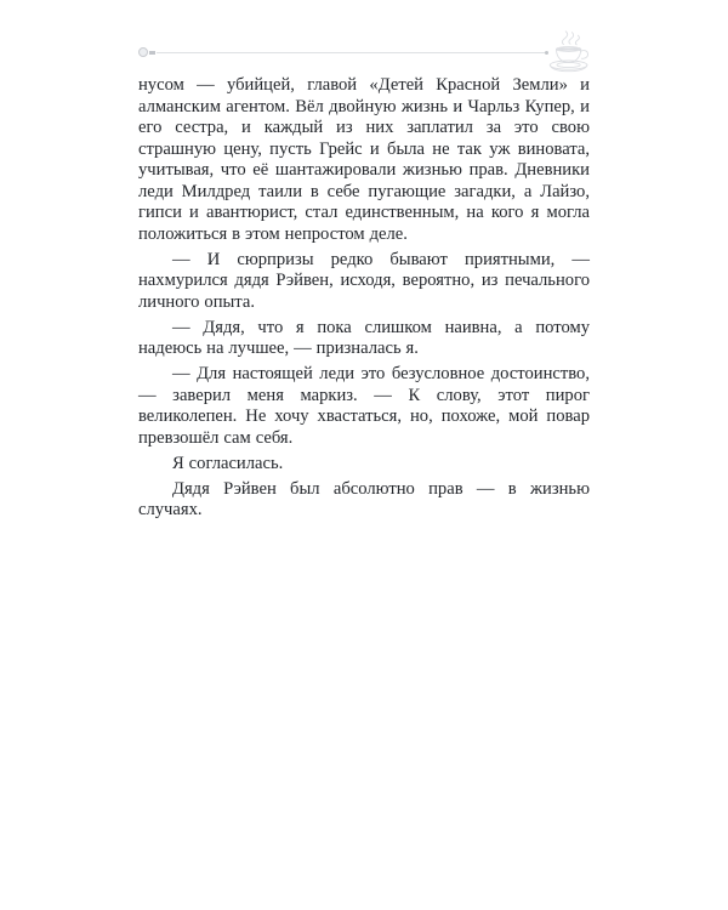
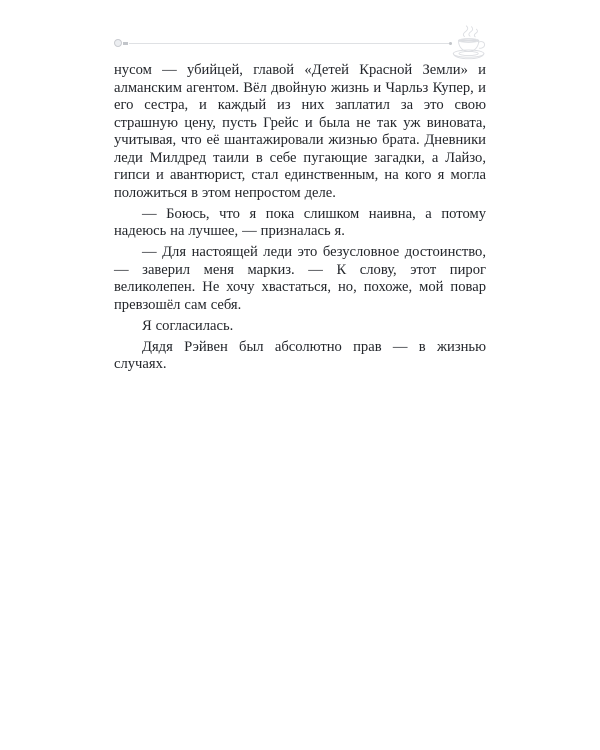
- нусом — убийцей, главой «Детей Красной Земли» и алманским агентом. Вёл двойную жизнь и Чарльз Купер, и его сестра, и каждый из них заплатил за это свою страшную цену, пусть Грейс и была не так уж виновата, учитывая, что её шантажировали жизнью прав. Дневники леди Милдред таили в себе пугающие загадки, а Лайзо, гипси и авантюрист, стал единственным, на кого я могла положиться в этом непростом деле.
+ нусом — убийцей, главой «Детей Красной Земли» и алманским агентом. Вёл двойную жизнь и Чарльз Купер, и его сестра, и каждый из них заплатил за это свою страшную цену, пусть Грейс и была не так уж виновата, учитывая, что её шантажировали жизнью брата. Дневники леди Милдред таили в себе пугающие загадки, а Лайзо, гипси и авантюрист, стал единственным, на кого я могла положиться в этом непростом деле.
- — И сюрпризы редко бывают приятными, — нахмурился дядя Рэйвен, исходя, вероятно, из печального личного опыта.
- — Дядя, что я пока слишком наивна, а потому надеюсь на лучшее, — призналась я.
+ — Боюсь, что я пока слишком наивна, а потому надеюсь на лучшее, — призналась я.
  — Для настоящей леди это безусловное достоинство, — заверил меня маркиз. — К слову, этот пирог великолепен. Не хочу хвастаться, но, похоже, мой повар превзошёл сам себя.
  Я согласилась.
  Дядя Рэйвен был абсолютно прав — в жизнью случаях.
